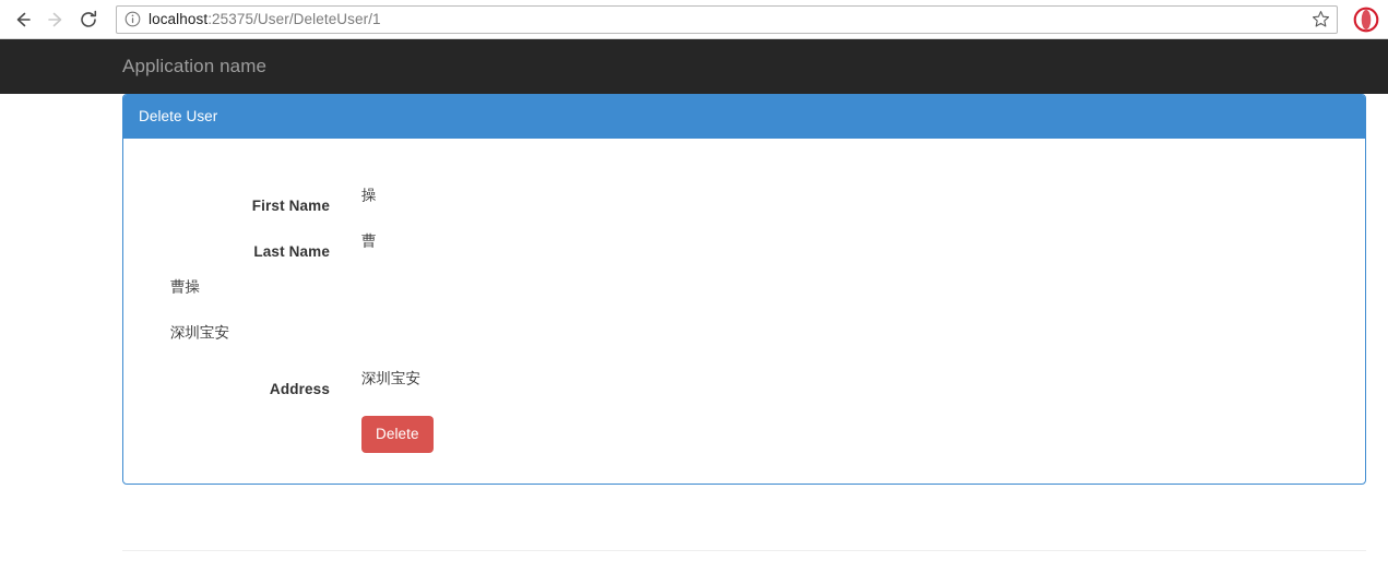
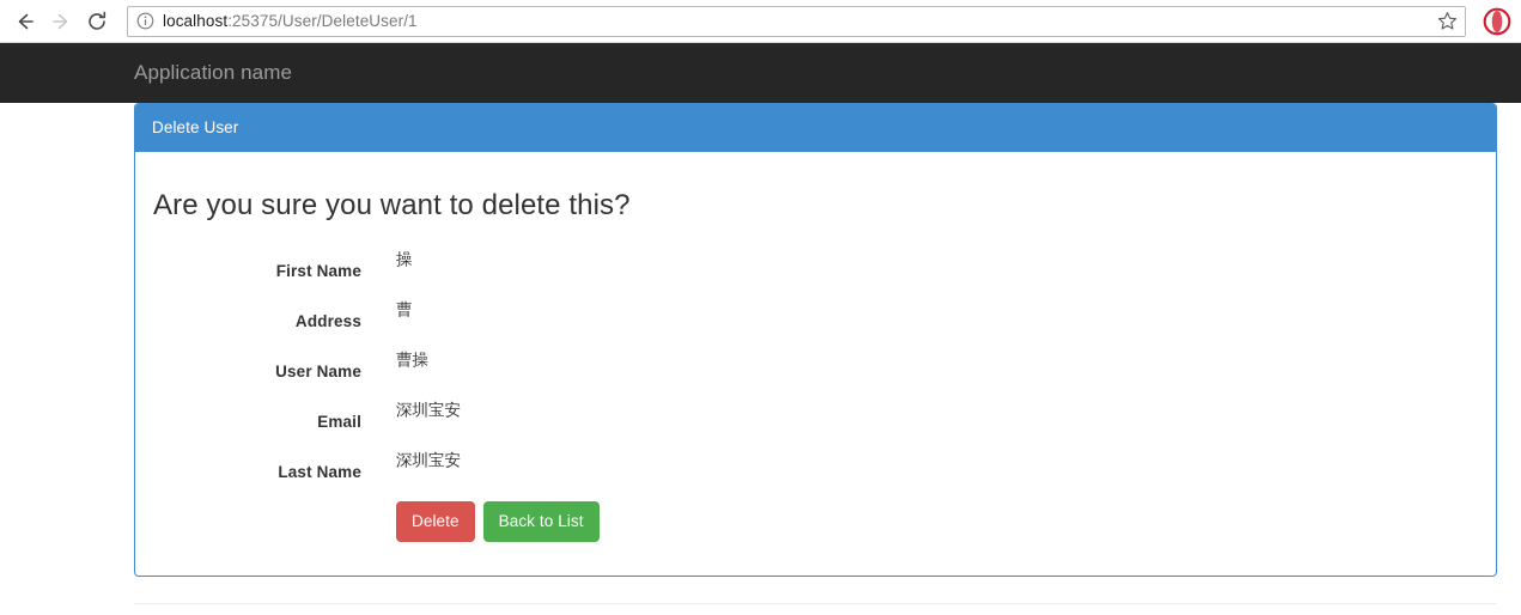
  localhost:25375/User/DeleteUser/1
  Application name
  Delete User
+ Are you sure you want to delete this?
  First Name
  操
- Last Name
+ Address
  曹
+ User Name
  曹操
+ Email
  深圳宝安
- Address
+ Last Name
  深圳宝安
  Delete
+ Back to List
